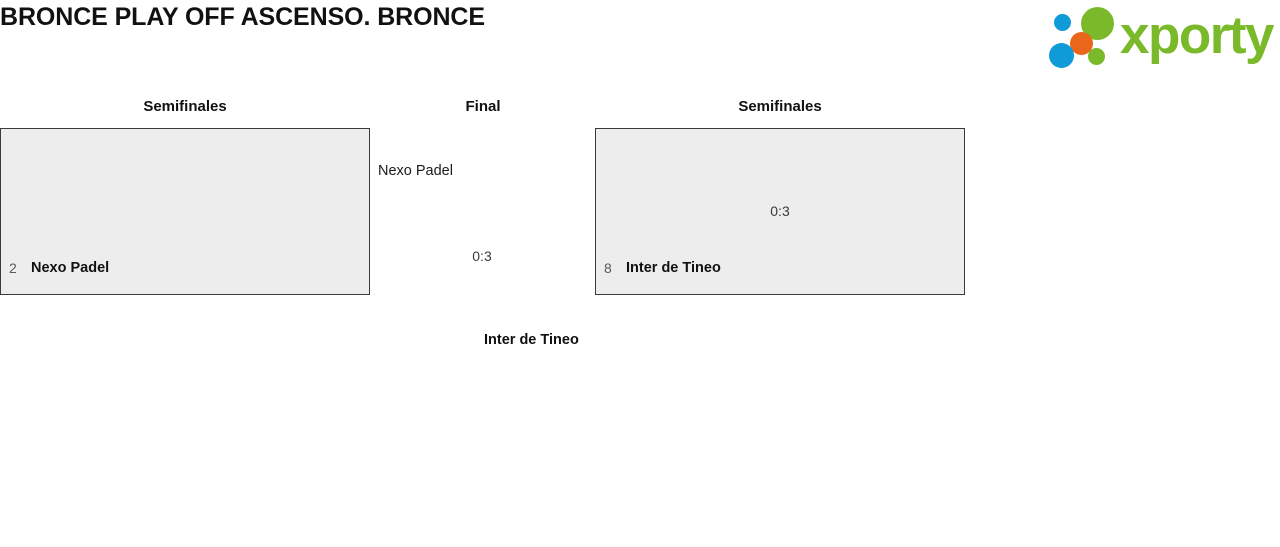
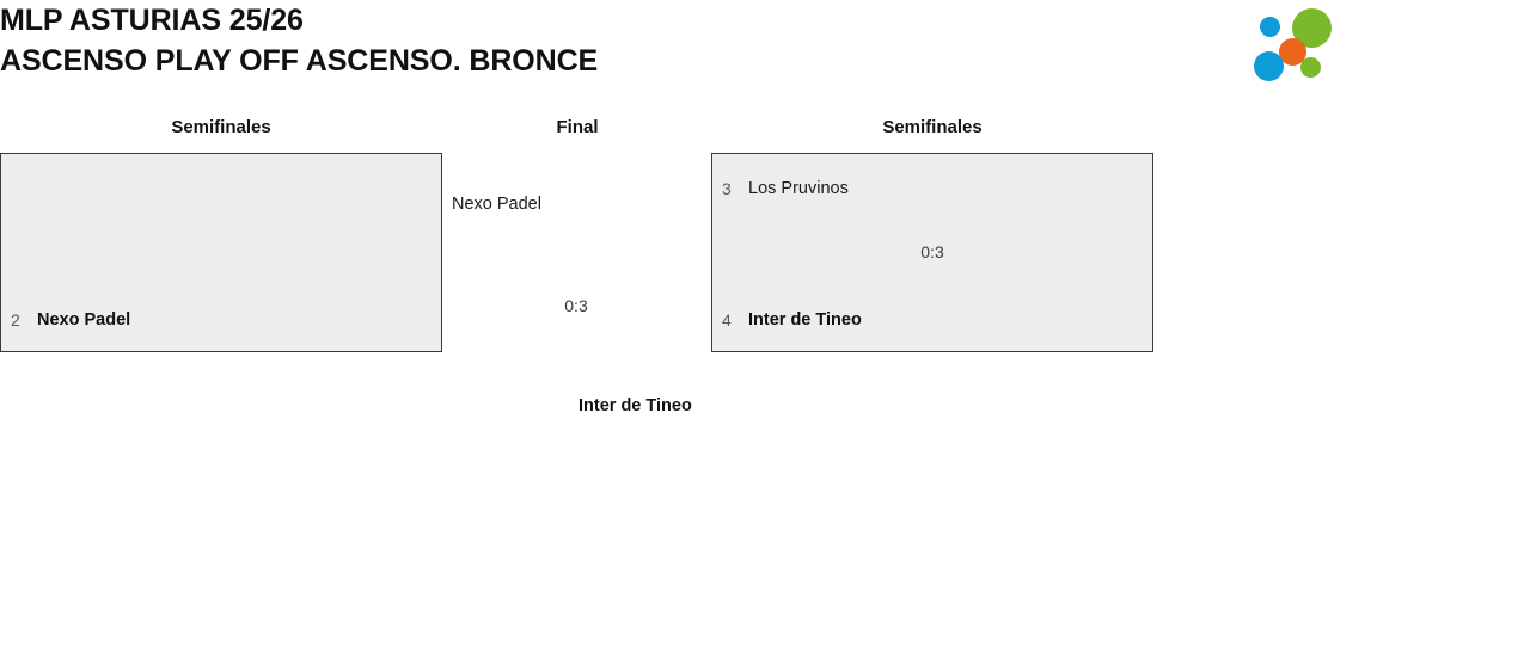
+ MLP ASTURIAS 25/26
- BRONCE PLAY OFF ASCENSO. BRONCE
+ ASCENSO PLAY OFF ASCENSO. BRONCE
- xporty
  Semifinales
  Final
  Semifinales
  2
  Nexo Padel
+ 3
+ Los Pruvinos
  0:3
- 8
+ 4
  Inter de Tineo
  Nexo Padel
  0:3
  Inter de Tineo
